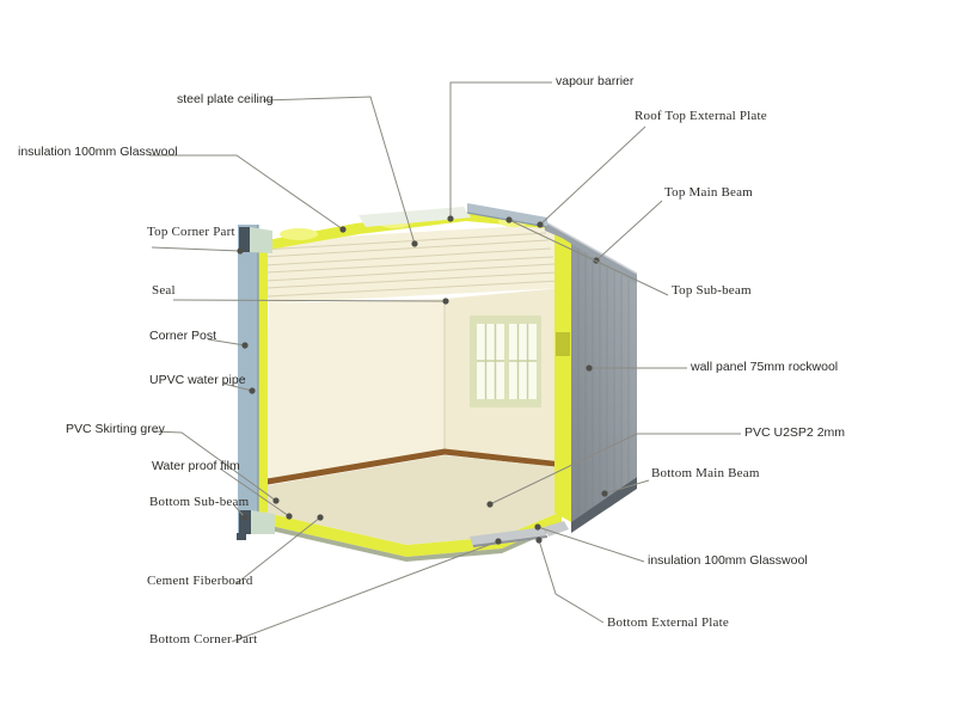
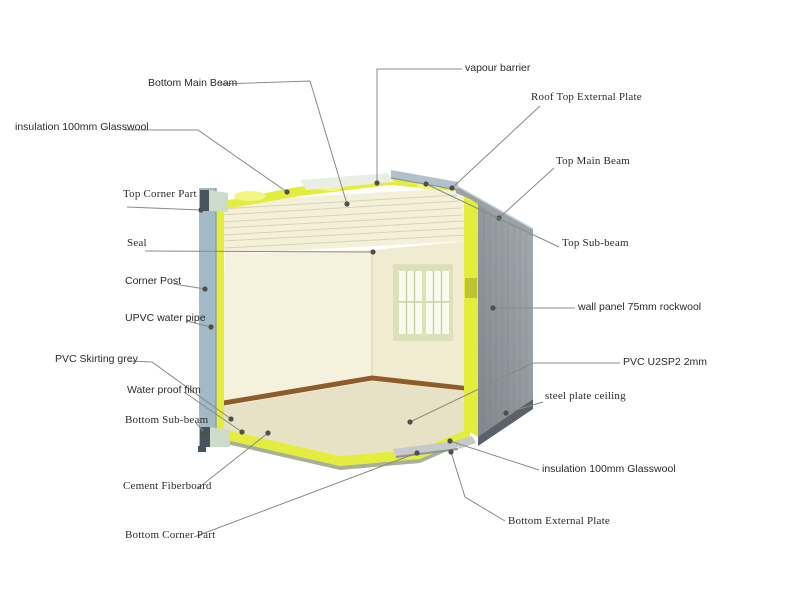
- steel plate ceiling
+ Bottom Main Beam
  vapour barrier
  Roof Top External Plate
  insulation 100mm Glasswool
  Top Main Beam
  Top Corner Part
  Top Sub-beam
  Seal
  Corner Post
  wall panel 75mm rockwool
  UPVC water pipe
  PVC Skirting grey
  PVC U2SP2 2mm
  Water proof film
- Bottom Main Beam
+ steel plate ceiling
  Bottom Sub-beam
  insulation 100mm Glasswool
  Cement Fiberboard
  Bottom External Plate
  Bottom Corner Part
